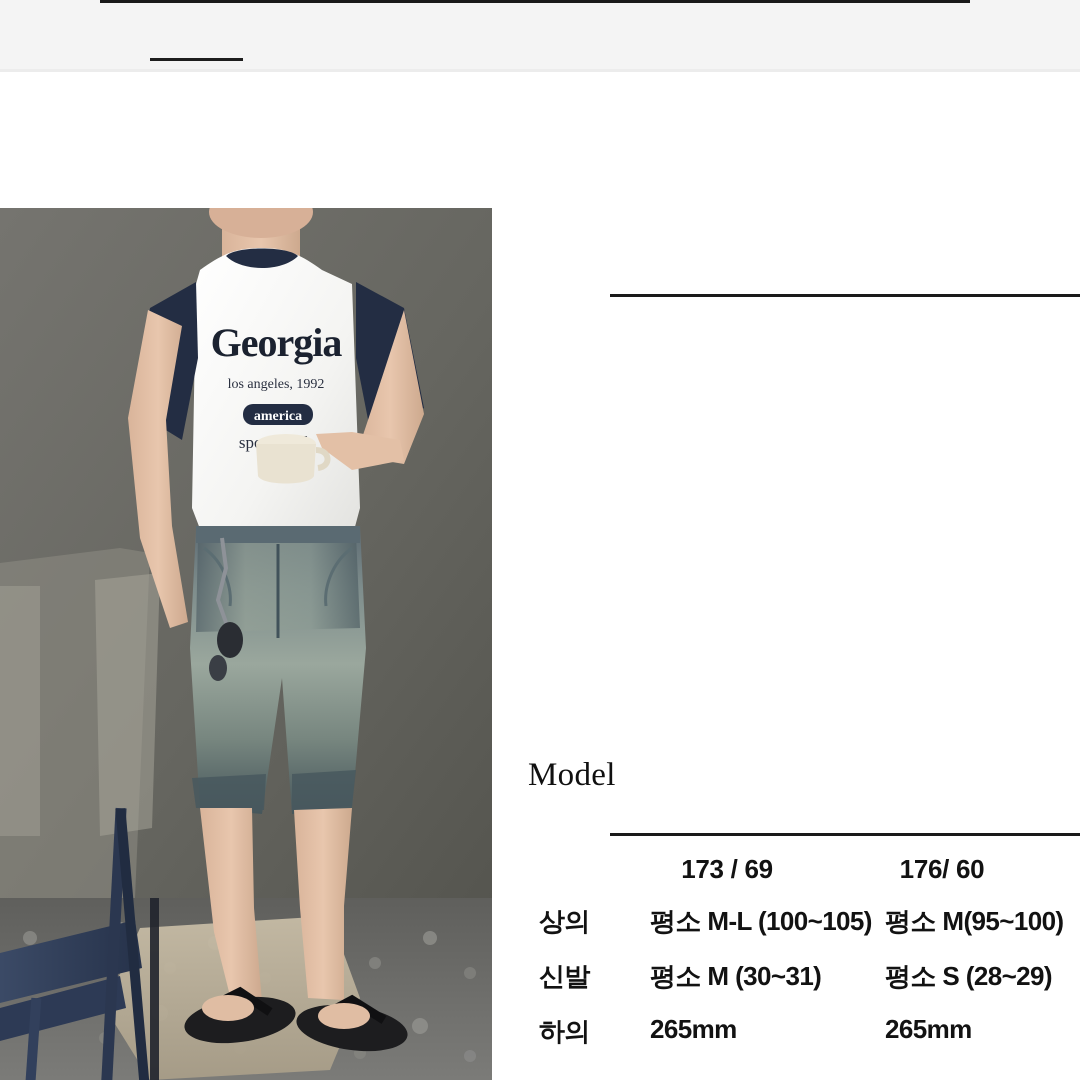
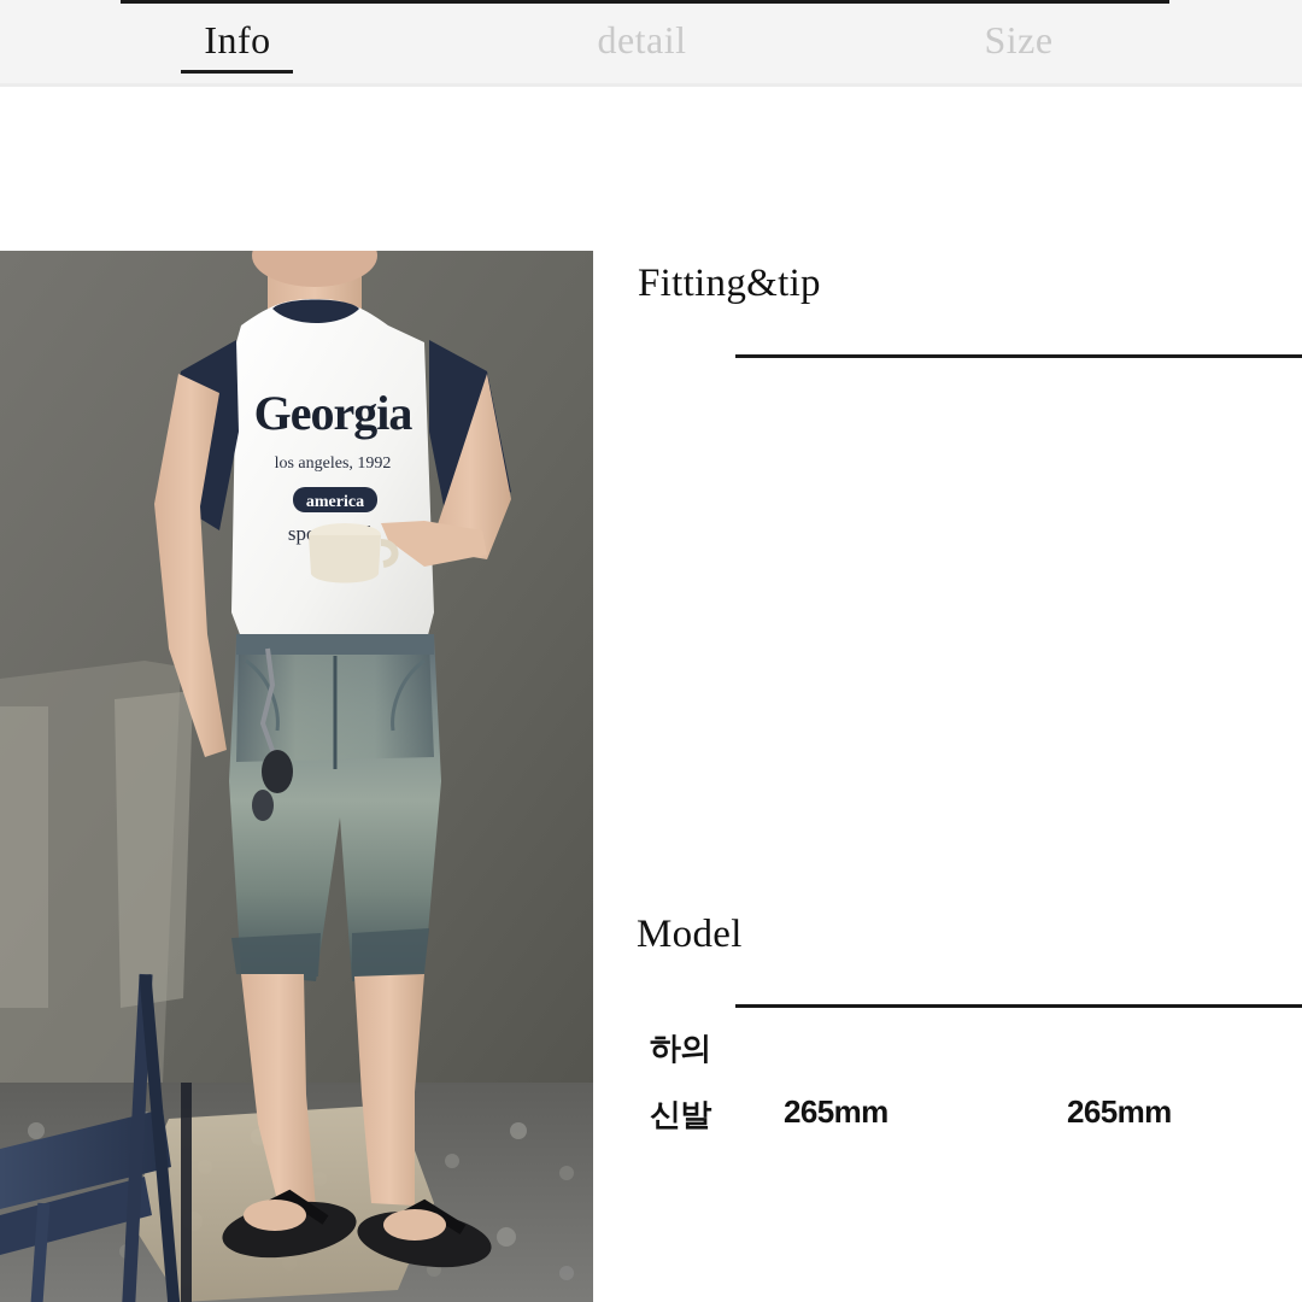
+ Info
+ detail
+ Size
  Georgia
  los angeles, 1992
  america
+ Fitting&tip
  Model
- 173 / 69
- 176/ 60
- 상의
- 평소 M-L (100~105)
- 평소 M(95~100)
- 신발
+ 하의
- 평소 M (30~31)
- 평소 S (28~29)
- 하의
+ 신발
  265mm
  265mm
